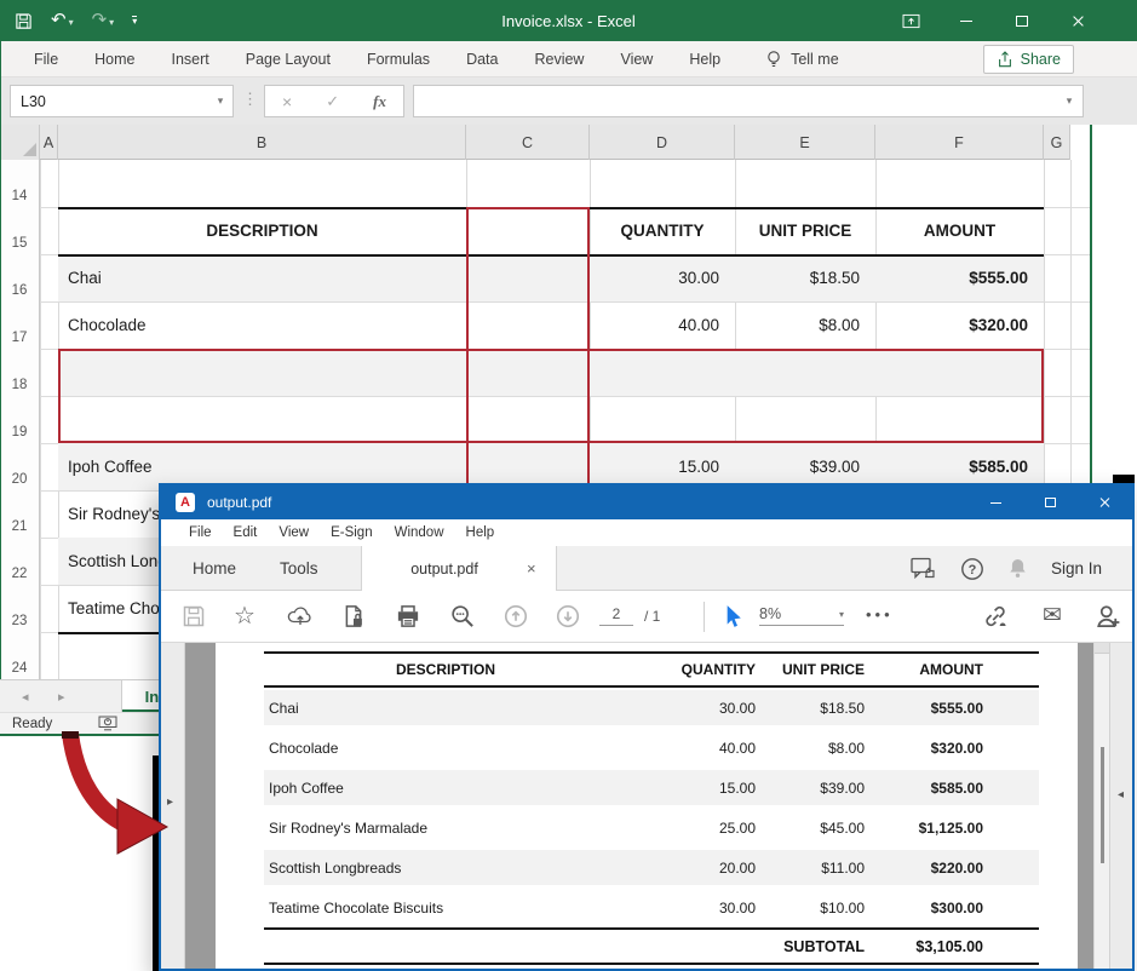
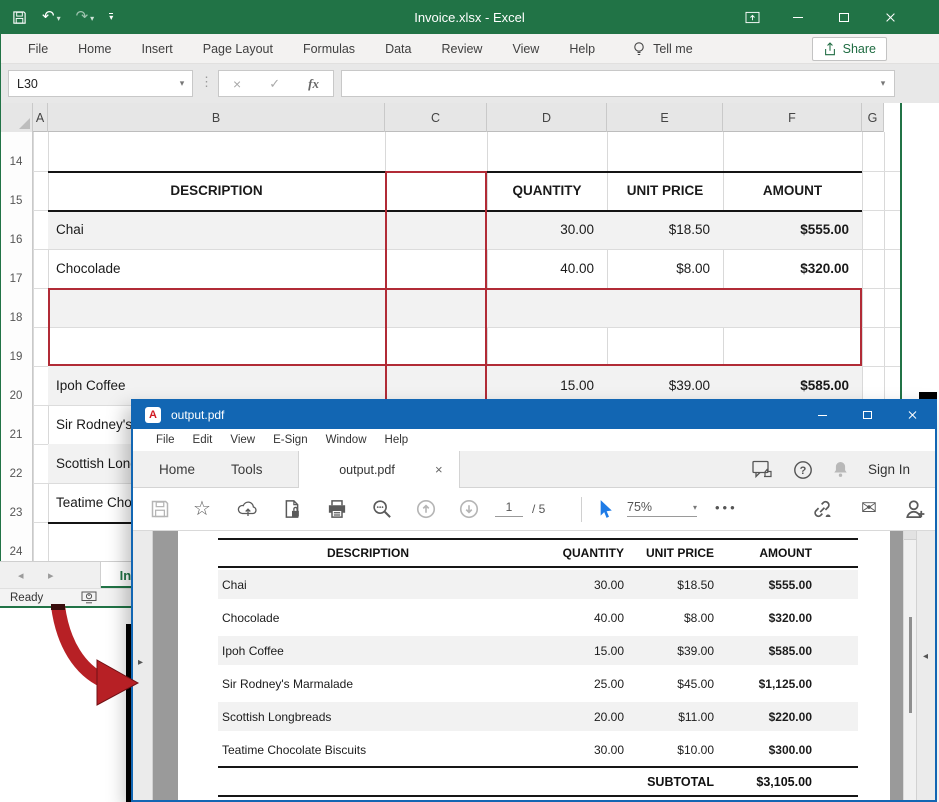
  ↶ ▾
  ↷ ▾
  ▾
  Invoice.xlsx - Excel
  File
  Home
  Insert
  Page Layout
  Formulas
  Data
  Review
  View
  Help
  Tell me
  Share
  L30
  ▾
  ⋮
  ×
  ✓
  fx
  ▾
  A
  B
  C
  D
  E
  F
  G
  14
  15
  16
  17
  18
  19
  20
  21
  22
  23
  24
  DESCRIPTION
  QUANTITY
  UNIT PRICE
  AMOUNT
  Chai
  30.00
  $18.50
  $555.00
  Chocolade
  40.00
  $8.00
  $320.00
  Ipoh Coffee
  15.00
  $39.00
  $585.00
  ◂
  ▸
  Ready
  A
  output.pdf
  File
  Edit
  View
  E-Sign
  Window
  Help
  Home
  Tools
  output.pdf
  ×
  ?
  Sign In
  ☆
- 2
+ 1
- / 1
+ / 5
- 8%
+ 75%
  ▾
  •••
  ✉
  ▸
  DESCRIPTION
  QUANTITY
  UNIT PRICE
  AMOUNT
  Chai
  30.00
  $18.50
  $555.00
  Chocolade
  40.00
  $8.00
  $320.00
  Ipoh Coffee
  15.00
  $39.00
  $585.00
  Sir Rodney's Marmalade
  25.00
  $45.00
  $1,125.00
  Scottish Longbreads
  20.00
  $11.00
  $220.00
  Teatime Chocolate Biscuits
  30.00
  $10.00
  $300.00
  SUBTOTAL
  $3,105.00
  ◂
